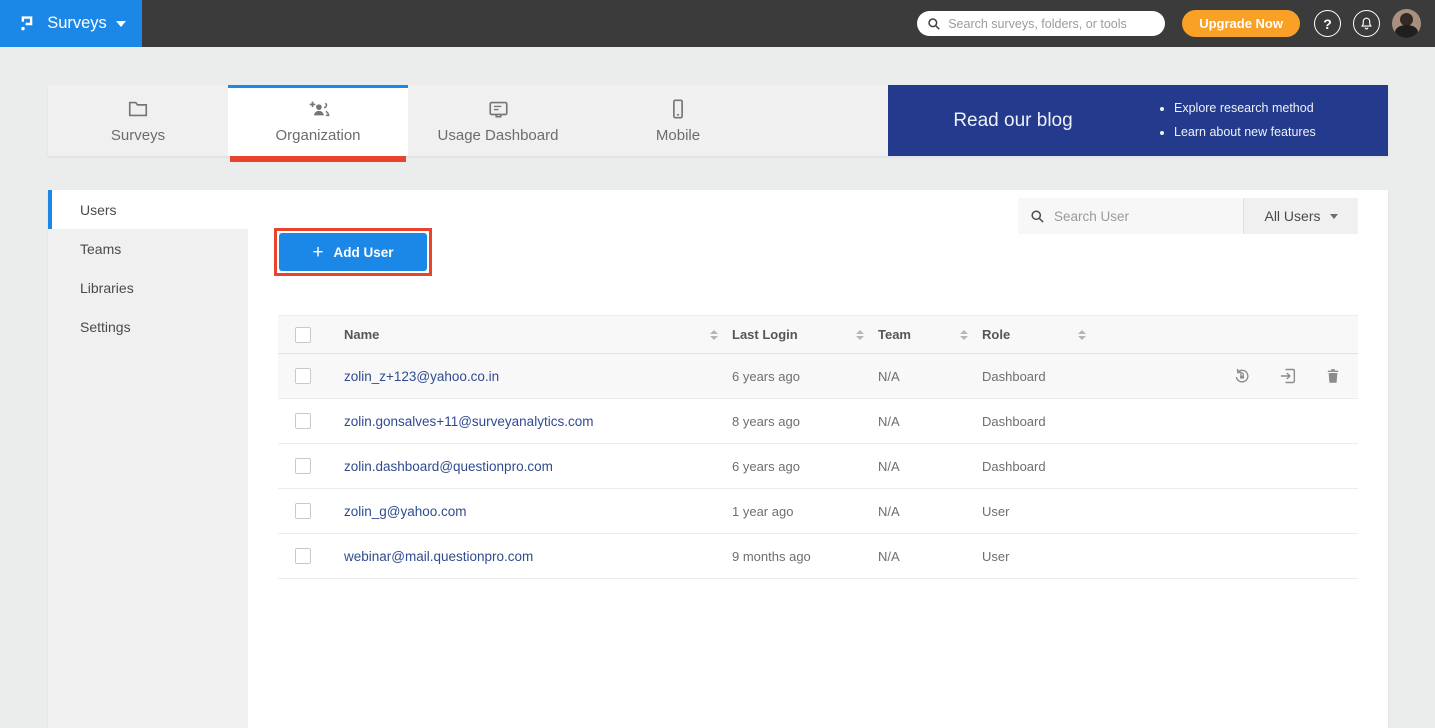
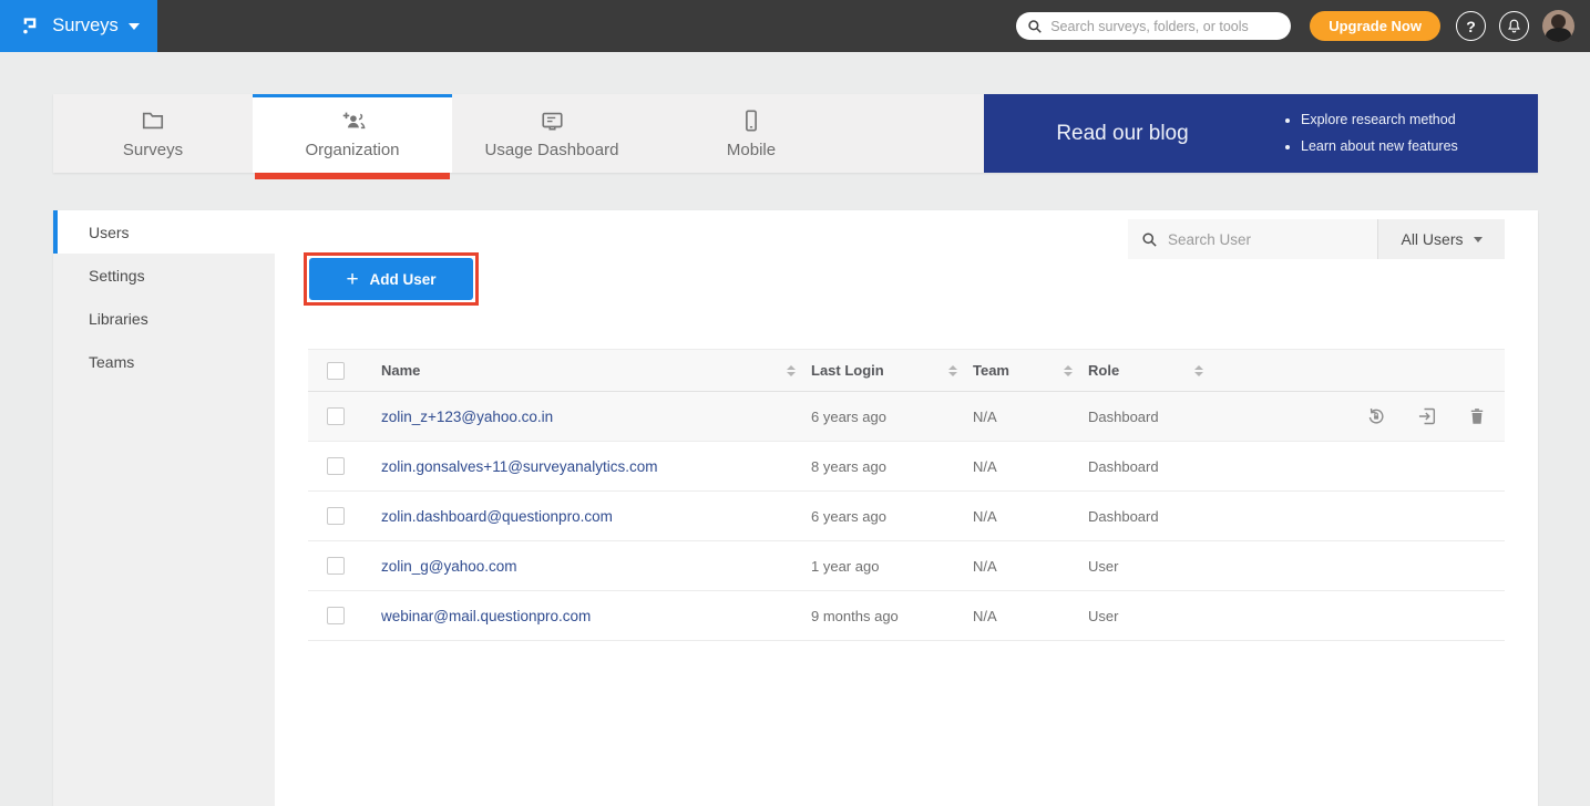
  Surveys
  Search surveys, folders, or tools
  Upgrade Now
  ?
  Surveys
  Organization
  Usage Dashboard
  Mobile
  Read our blog
  Explore research method
  Learn about new features
  Users
- Teams
+ Settings
  Libraries
- Settings
+ Teams
  Search User
  All Users
  +
  Add User
  Name
  Last Login
  Team
  Role
  zolin_z+123@yahoo.co.in
  6 years ago
  N/A
  Dashboard
  zolin.gonsalves+11@surveyanalytics.com
  8 years ago
  N/A
  Dashboard
  zolin.dashboard@questionpro.com
  6 years ago
  N/A
  Dashboard
  zolin_g@yahoo.com
  1 year ago
  N/A
  User
  webinar@mail.questionpro.com
  9 months ago
  N/A
  User
